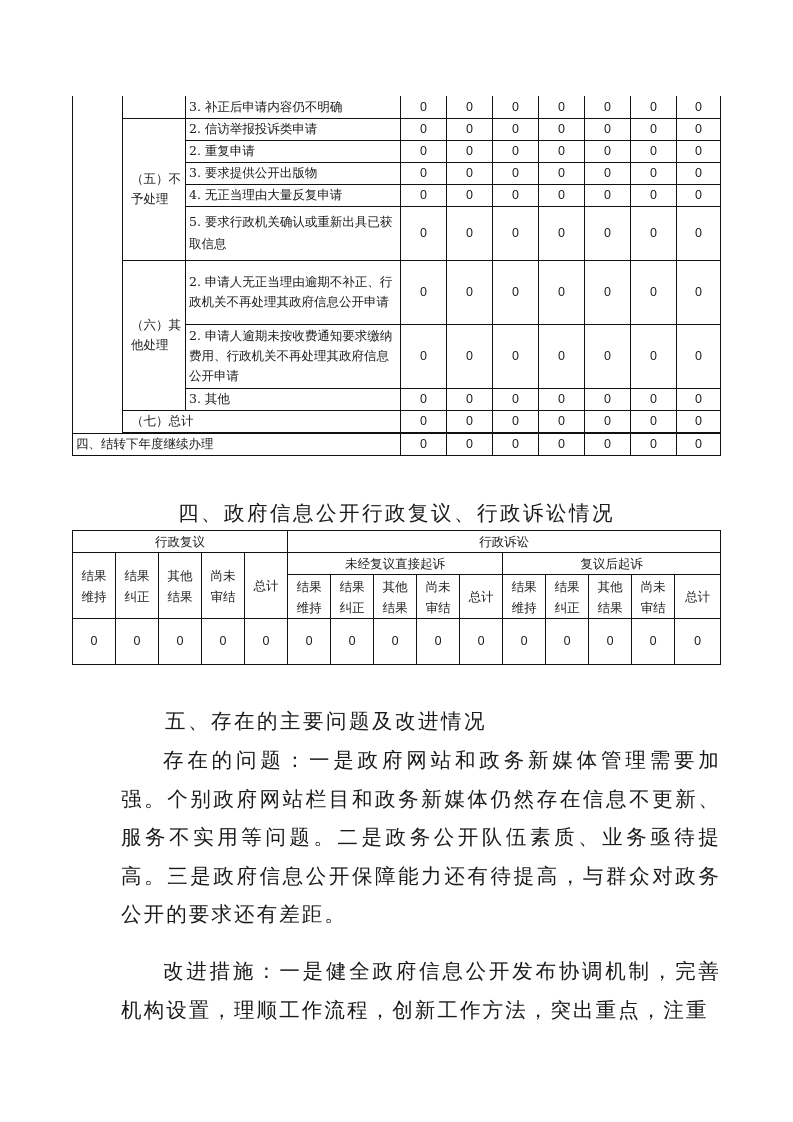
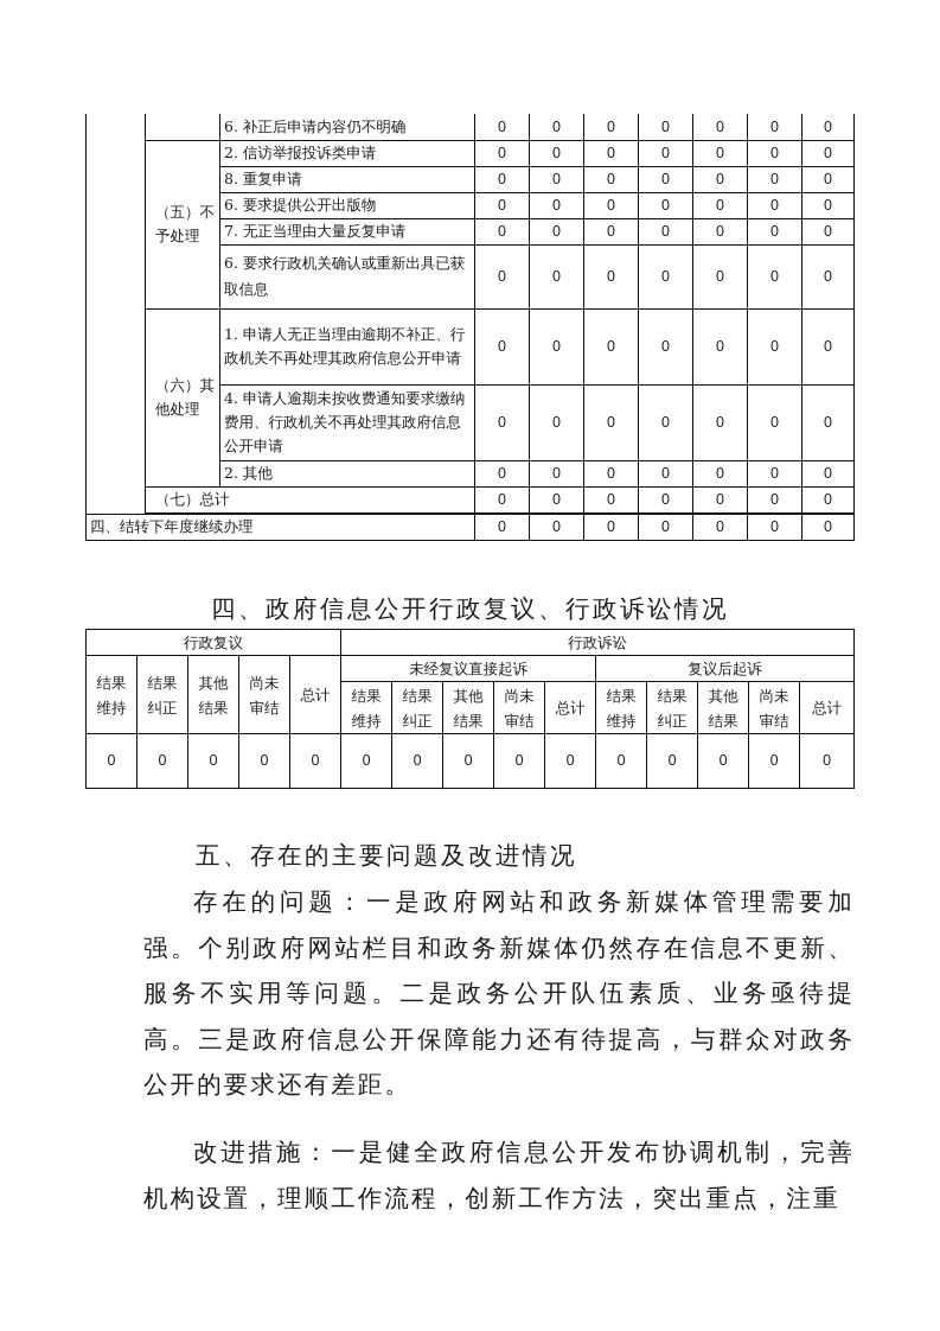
- 		3. 补正后申请内容仍不明确	0	0	0	0	0	0	0
+ 		6. 补正后申请内容仍不明确	0	0	0	0	0	0	0
  （五）不予处理	2. 信访举报投诉类申请	0	0	0	0	0	0	0
- 2. 重复申请	0	0	0	0	0	0	0
+ 8. 重复申请	0	0	0	0	0	0	0
- 3. 要求提供公开出版物	0	0	0	0	0	0	0
+ 6. 要求提供公开出版物	0	0	0	0	0	0	0
- 4. 无正当理由大量反复申请	0	0	0	0	0	0	0
+ 7. 无正当理由大量反复申请	0	0	0	0	0	0	0
- 5. 要求行政机关确认或重新出具已获取信息	0	0	0	0	0	0	0
+ 6. 要求行政机关确认或重新出具已获取信息	0	0	0	0	0	0	0
- （六）其他处理	2. 申请人无正当理由逾期不补正、行政机关不再处理其政府信息公开申请	0	0	0	0	0	0	0
+ （六）其他处理	1. 申请人无正当理由逾期不补正、行政机关不再处理其政府信息公开申请	0	0	0	0	0	0	0
- 2. 申请人逾期未按收费通知要求缴纳费用、行政机关不再处理其政府信息公开申请	0	0	0	0	0	0	0
+ 4. 申请人逾期未按收费通知要求缴纳费用、行政机关不再处理其政府信息公开申请	0	0	0	0	0	0	0
- 3. 其他	0	0	0	0	0	0	0
+ 2. 其他	0	0	0	0	0	0	0
  （七）总计	0	0	0	0	0	0	0
  四、结转下年度继续办理	0	0	0	0	0	0	0
  四、政府信息公开行政复议、行政诉讼情况
  行政复议	行政诉讼
  结果维持	结果纠正	其他结果	尚未审结	总计	未经复议直接起诉	复议后起诉
  结果维持	结果纠正	其他结果	尚未审结	总计	结果维持	结果纠正	其他结果	尚未审结	总计
  0	0	0	0	0	0	0	0	0	0	0	0	0	0	0
  五、存在的主要问题及改进情况
  存在的问题：一是政府网站和政务新媒体管理需要加强。个别政府网站栏目和政务新媒体仍然存在信息不更新、服务不实用等问题。二是政务公开队伍素质、业务亟待提高。三是政府信息公开保障能力还有待提高，与群众对政务公开的要求还有差距。
  改进措施：一是健全政府信息公开发布协调机制，完善机构设置，理顺工作流程，创新工作方法，突出重点，注重
